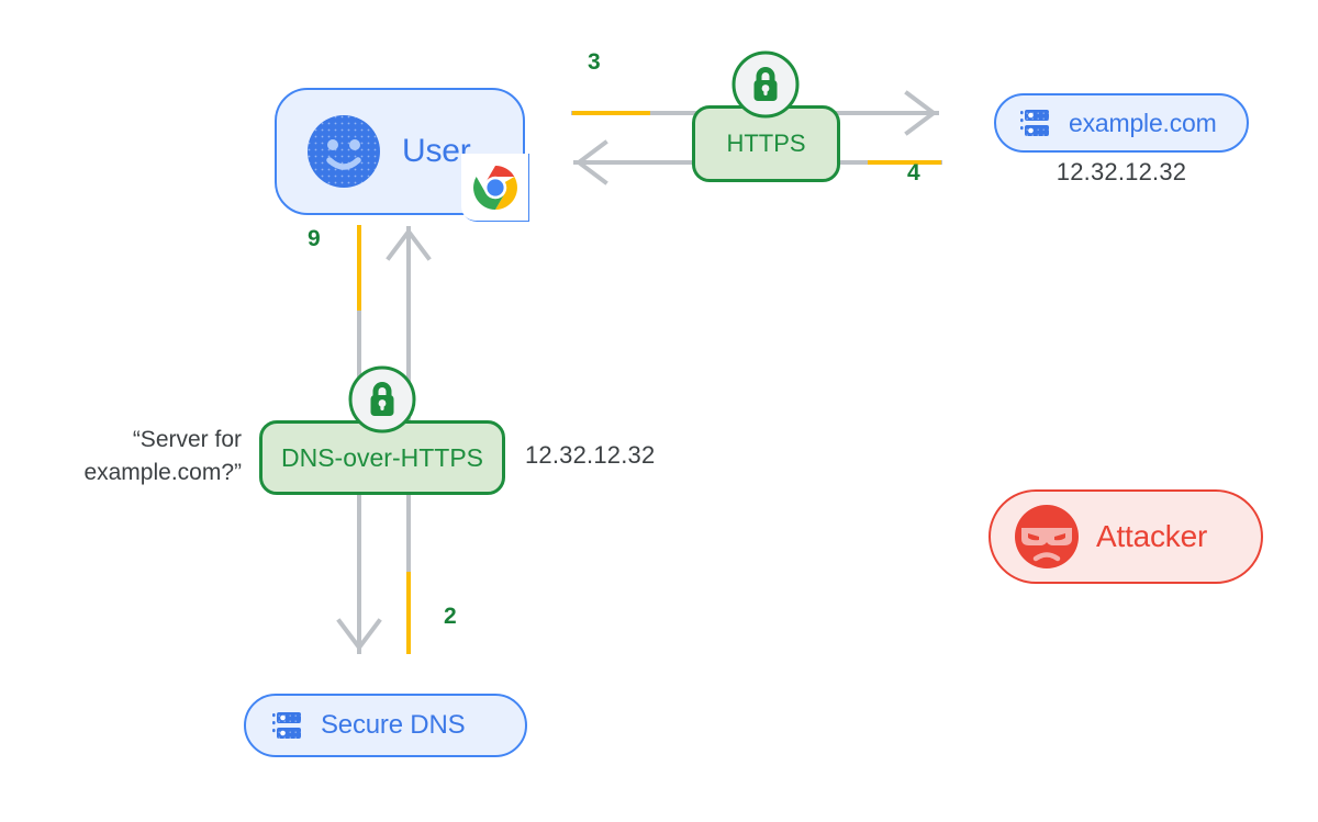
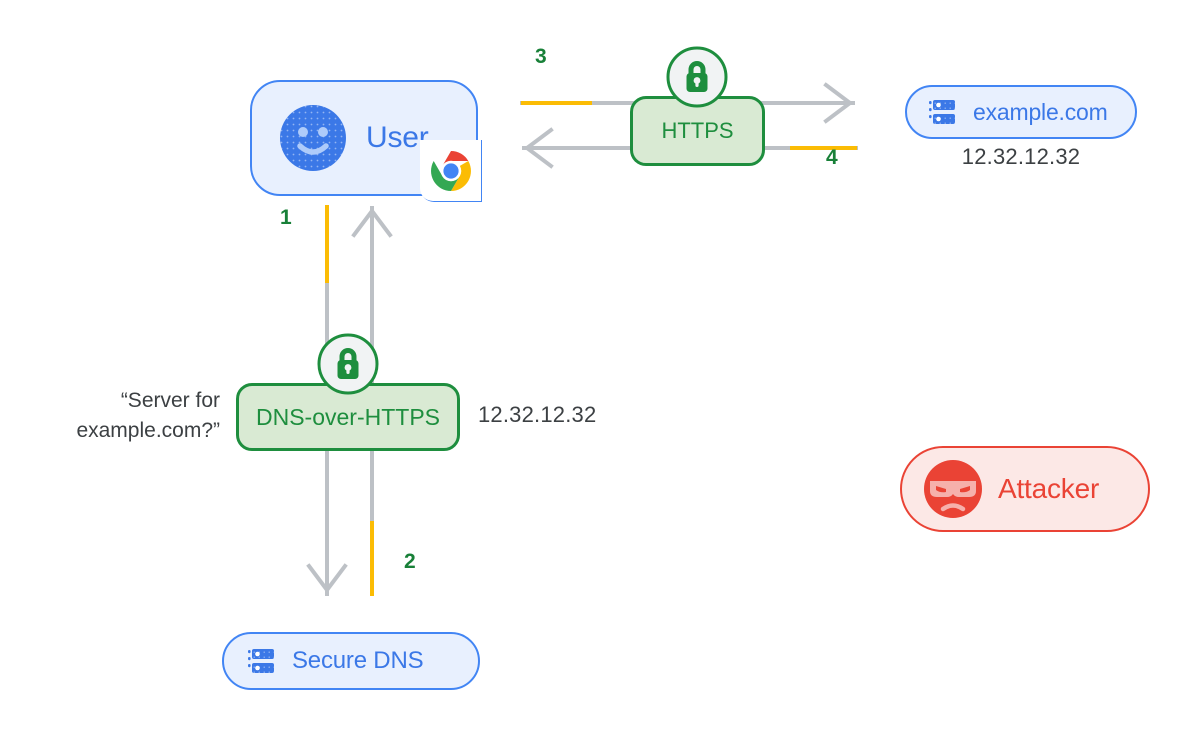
  User
  example.com
  12.32.12.32
  Secure DNS
  Attacker
  HTTPS
  DNS-over-HTTPS
  “Server for
  example.com?”
  12.32.12.32
- 9
+ 1
  2
  3
  4
